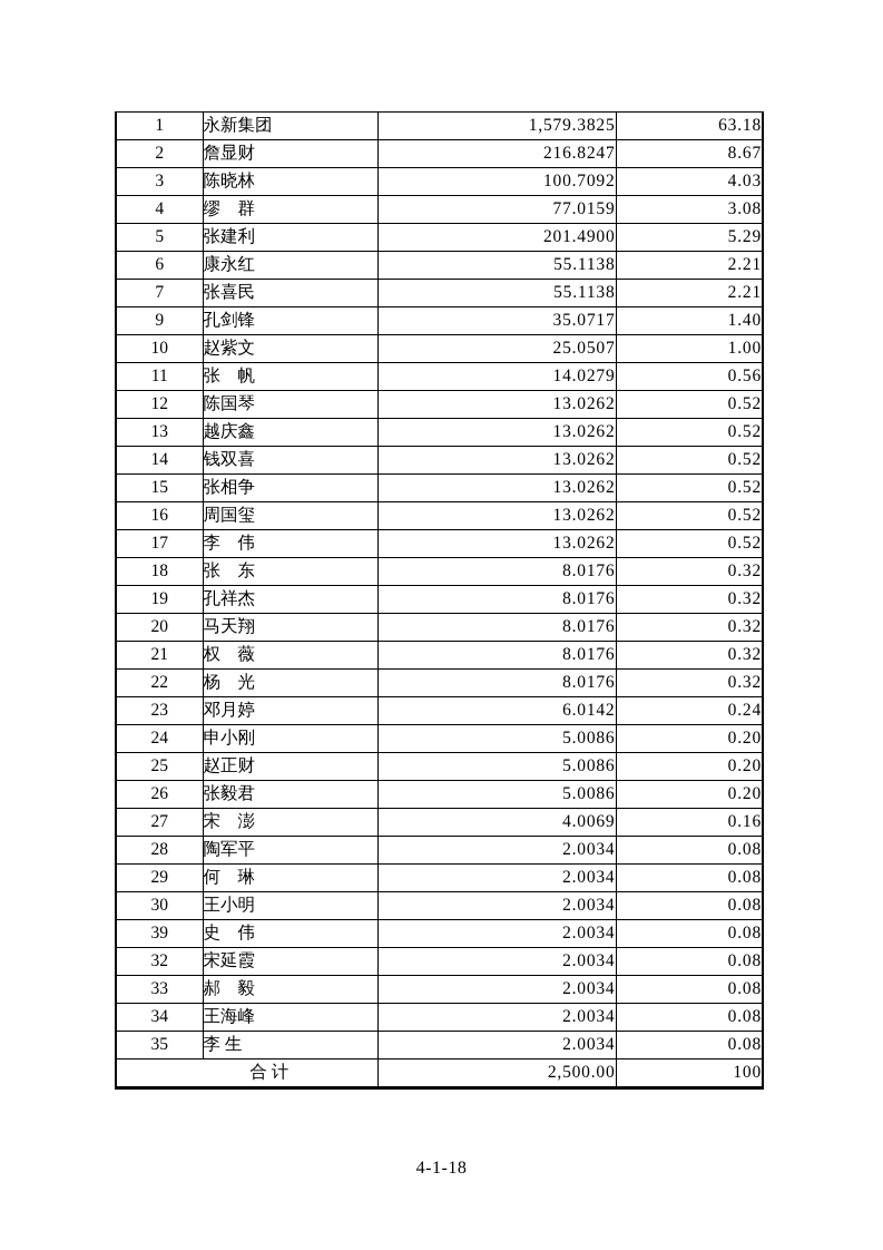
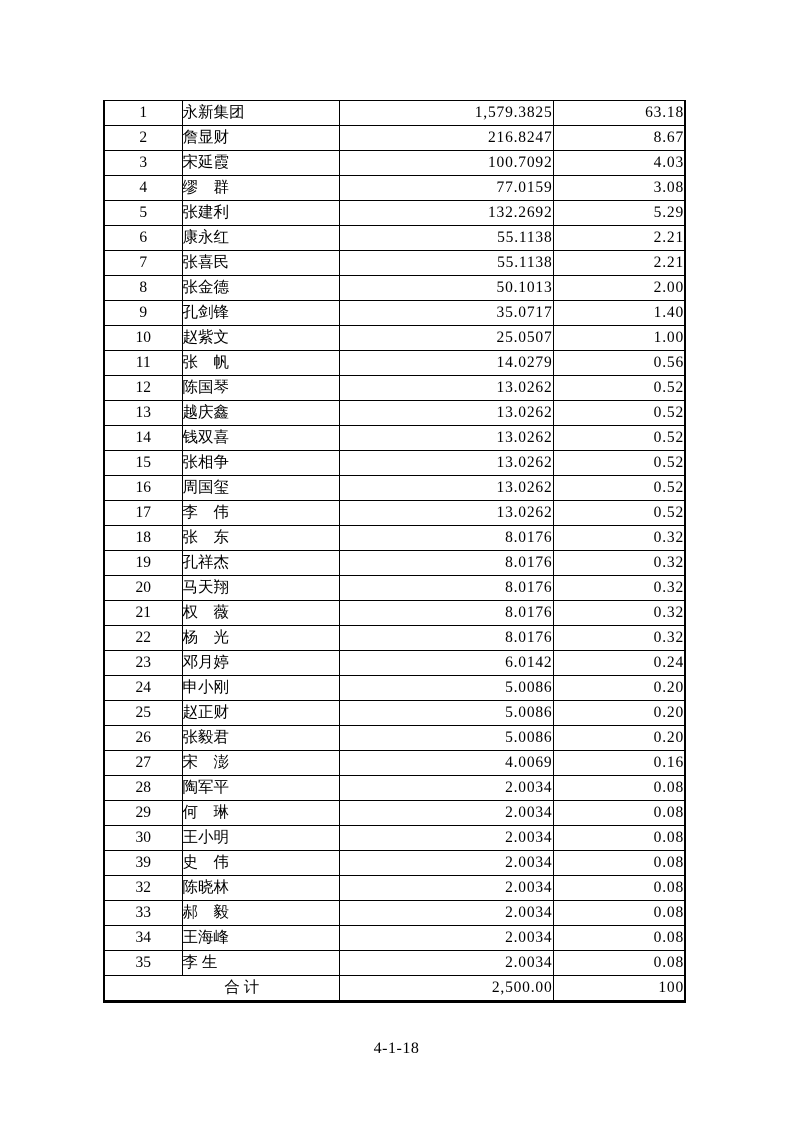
  1	永新集团	1,579.3825	63.18
  2	詹显财	216.8247	8.67
- 3	陈晓林	100.7092	4.03
+ 3	宋延霞	100.7092	4.03
  4	缪 群	77.0159	3.08
- 5	张建利	201.4900	5.29
+ 5	张建利	132.2692	5.29
  6	康永红	55.1138	2.21
  7	张喜民	55.1138	2.21
+ 8	张金德	50.1013	2.00
  9	孔剑锋	35.0717	1.40
  10	赵紫文	25.0507	1.00
  11	张 帆	14.0279	0.56
  12	陈国琴	13.0262	0.52
  13	越庆鑫	13.0262	0.52
  14	钱双喜	13.0262	0.52
  15	张相争	13.0262	0.52
  16	周国玺	13.0262	0.52
  17	李 伟	13.0262	0.52
  18	张 东	8.0176	0.32
  19	孔祥杰	8.0176	0.32
  20	马天翔	8.0176	0.32
  21	权 薇	8.0176	0.32
  22	杨 光	8.0176	0.32
  23	邓月婷	6.0142	0.24
  24	申小刚	5.0086	0.20
  25	赵正财	5.0086	0.20
  26	张毅君	5.0086	0.20
  27	宋 澎	4.0069	0.16
  28	陶军平	2.0034	0.08
  29	何 琳	2.0034	0.08
  30	王小明	2.0034	0.08
  39	史 伟	2.0034	0.08
- 32	宋延霞	2.0034	0.08
+ 32	陈晓林	2.0034	0.08
  33	郝 毅	2.0034	0.08
  34	王海峰	2.0034	0.08
  35	李 生	2.0034	0.08
  合 计	2,500.00	100
  4-1-18
